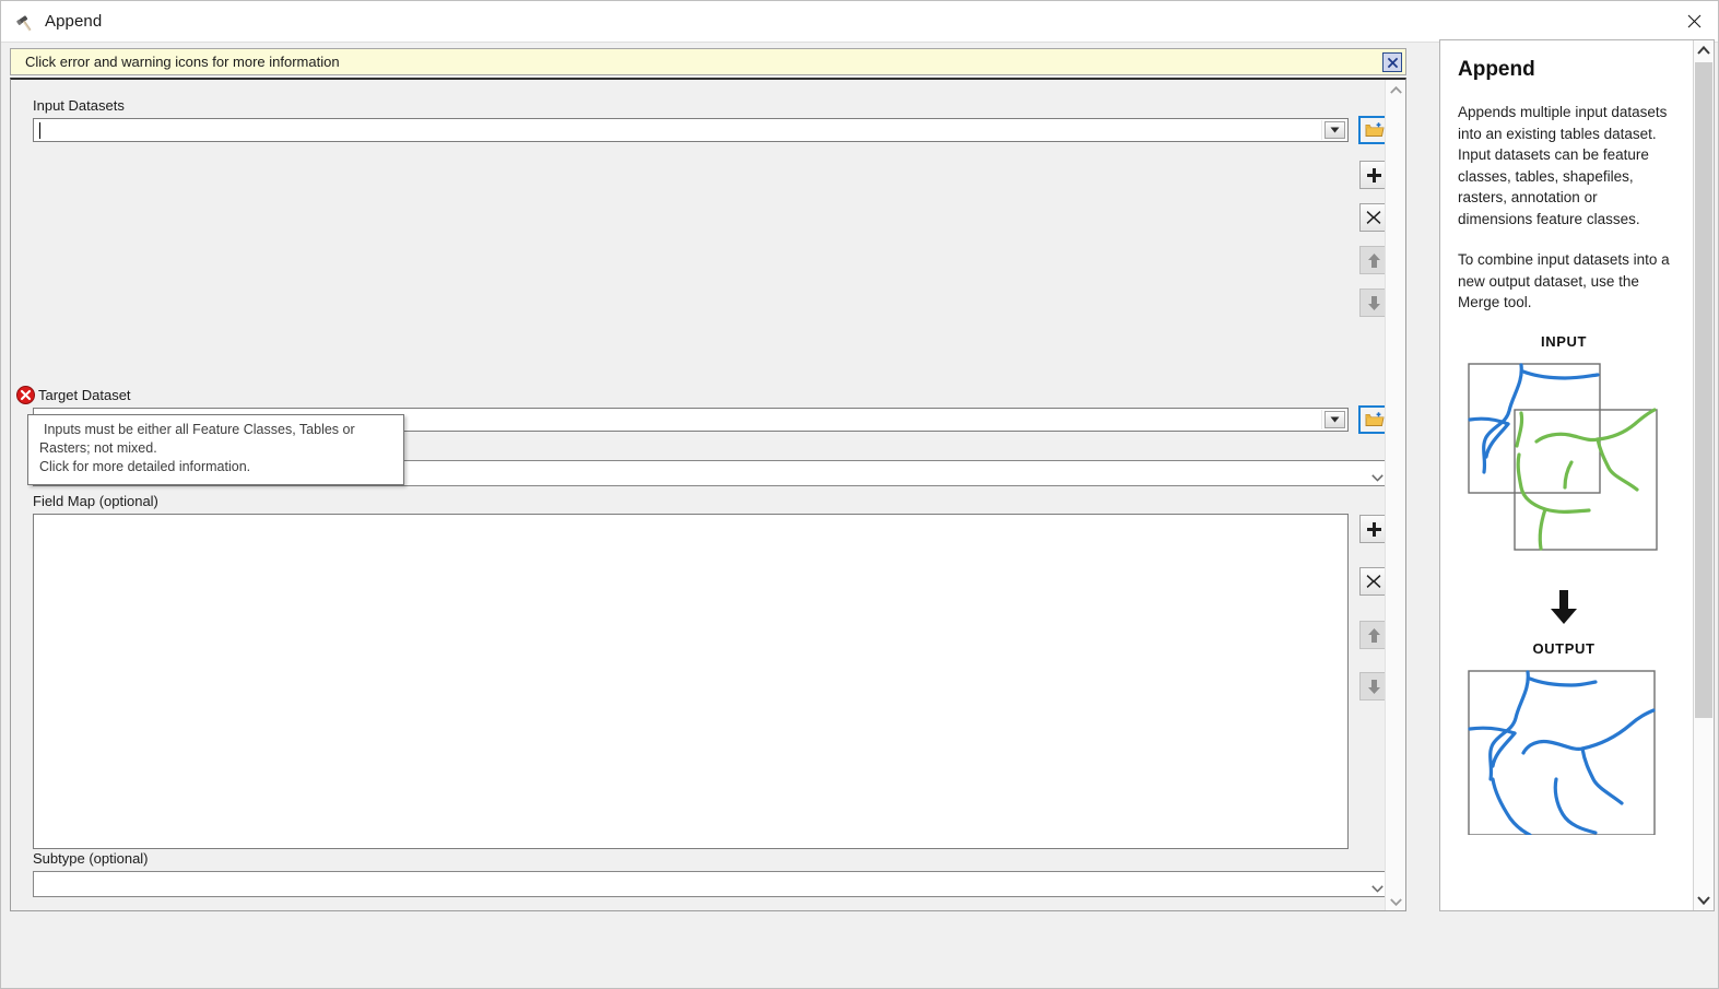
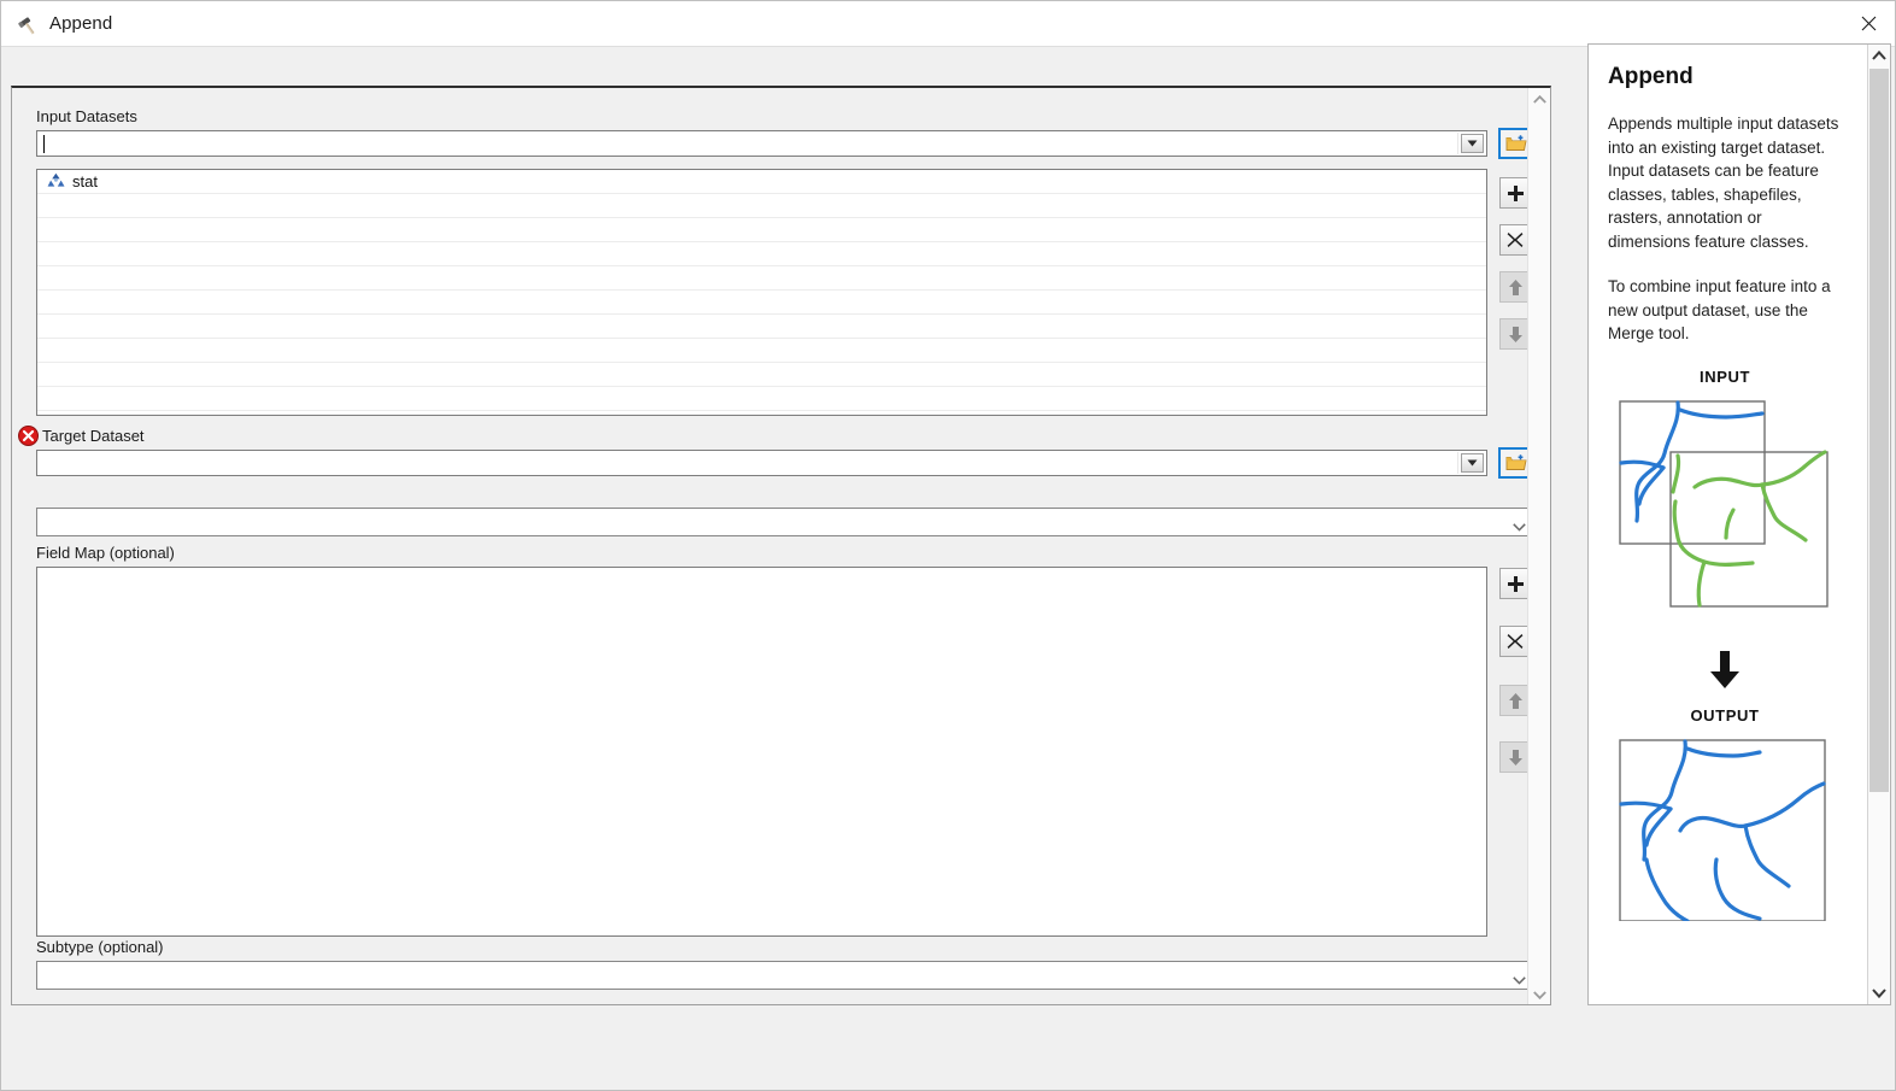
  Append
- Click error and warning icons for more information
  Input Datasets
+ stat
  Target Dataset
  Field Map (optional)
  Subtype (optional)
- Inputs must be either all Feature Classes, Tables or
- Rasters; not mixed.
- Click for more detailed information.
  Append
- Appends multiple input datasets into an existing tables dataset. Input datasets can be feature classes, tables, shapefiles, rasters, annotation or dimensions feature classes.
+ Appends multiple input datasets into an existing target dataset. Input datasets can be feature classes, tables, shapefiles, rasters, annotation or dimensions feature classes.
- To combine input datasets into a new output dataset, use the Merge tool.
+ To combine input feature into a new output dataset, use the Merge tool.
  INPUT
  OUTPUT
